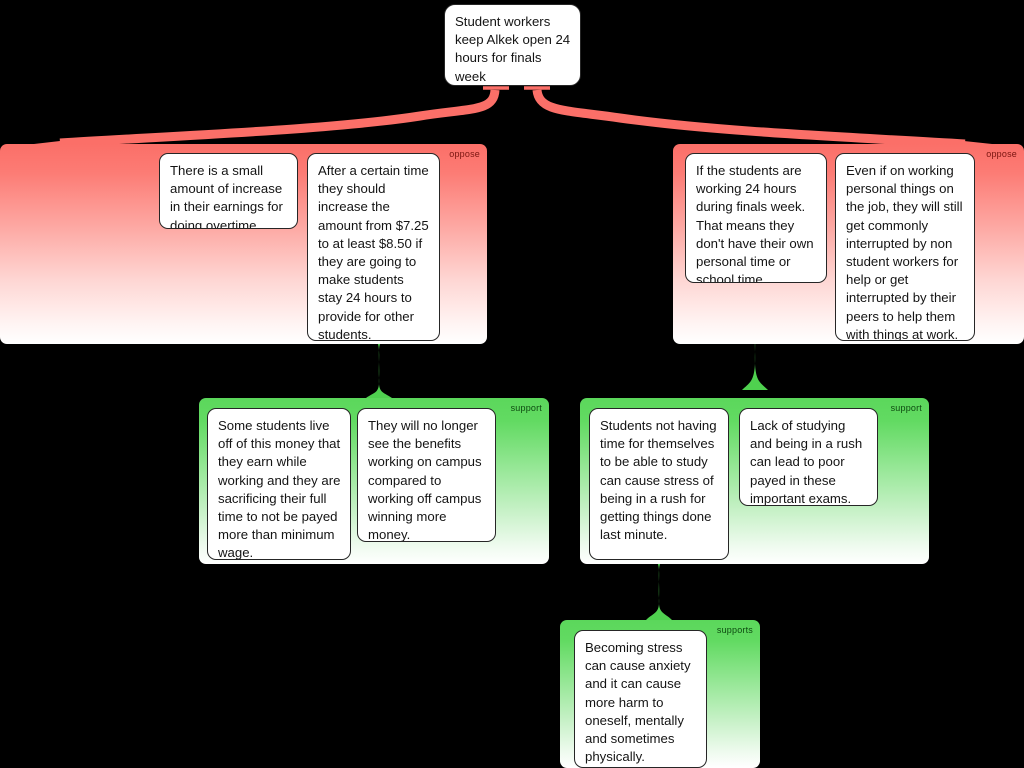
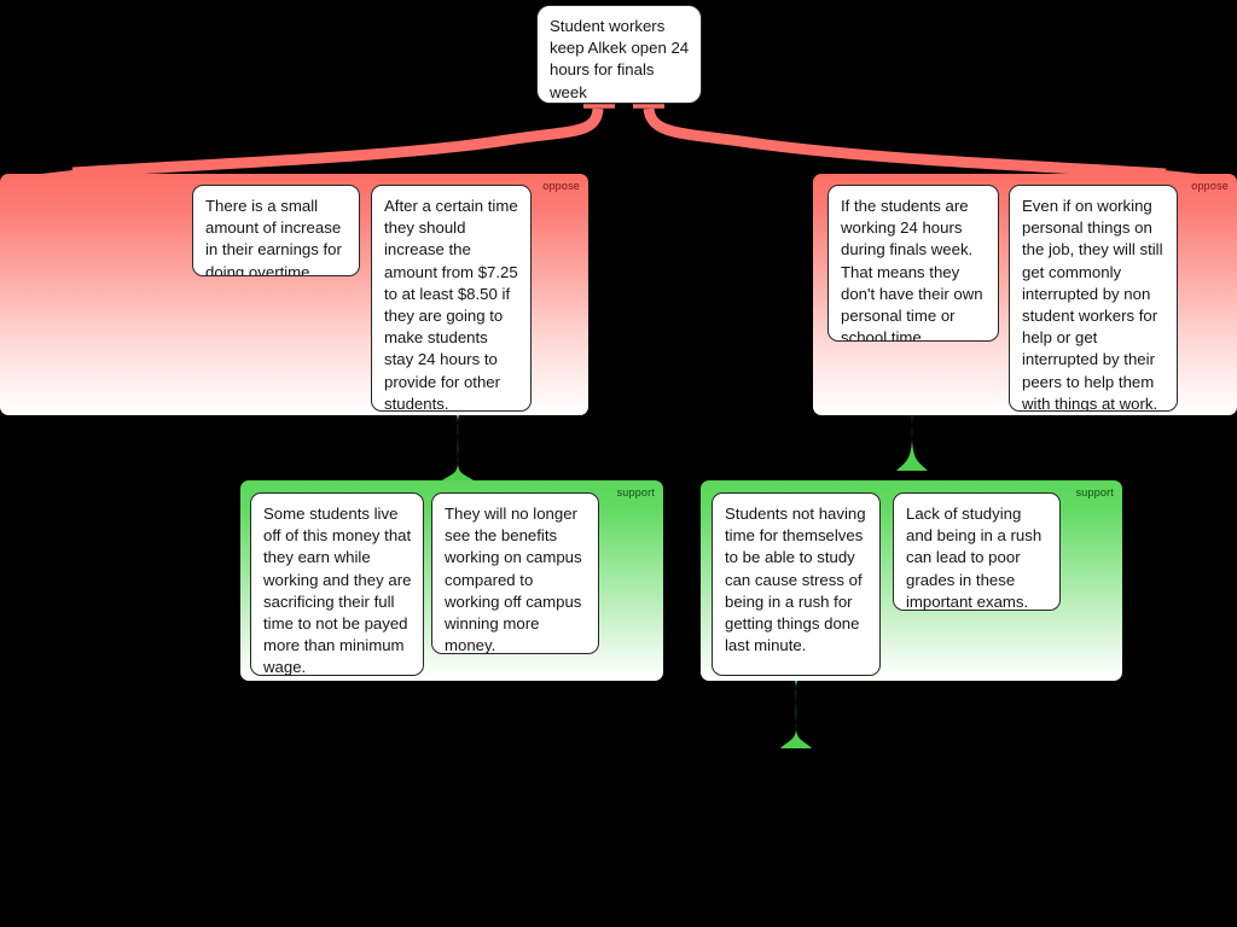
  Student workers keep Alkek open 24 hours for finals week
  oppose
  There is a small amount of increase in their earnings for doing overtime.
  After a certain time they should increase the amount from $7.25 to at least $8.50 if they are going to make students stay 24 hours to provide for other students.
  oppose
  If the students are working 24 hours during finals week. That means they don't have their own personal time or school time.
  Even if on working personal things on the job, they will still get commonly interrupted by non student workers for help or get interrupted by their peers to help them with things at work.
  support
  Some students live off of this money that they earn while working and they are sacrificing their full time to not be payed more than minimum wage.
  They will no longer see the benefits working on campus compared to working off campus winning more money.
  support
  Students not having time for themselves to be able to study can cause stress of being in a rush for getting things done last minute.
- Lack of studying and being in a rush can lead to poor payed in these important exams.
+ Lack of studying and being in a rush can lead to poor grades in these important exams.
- supports
- Becoming stress can cause anxiety and it can cause more harm to oneself, mentally and sometimes physically.
